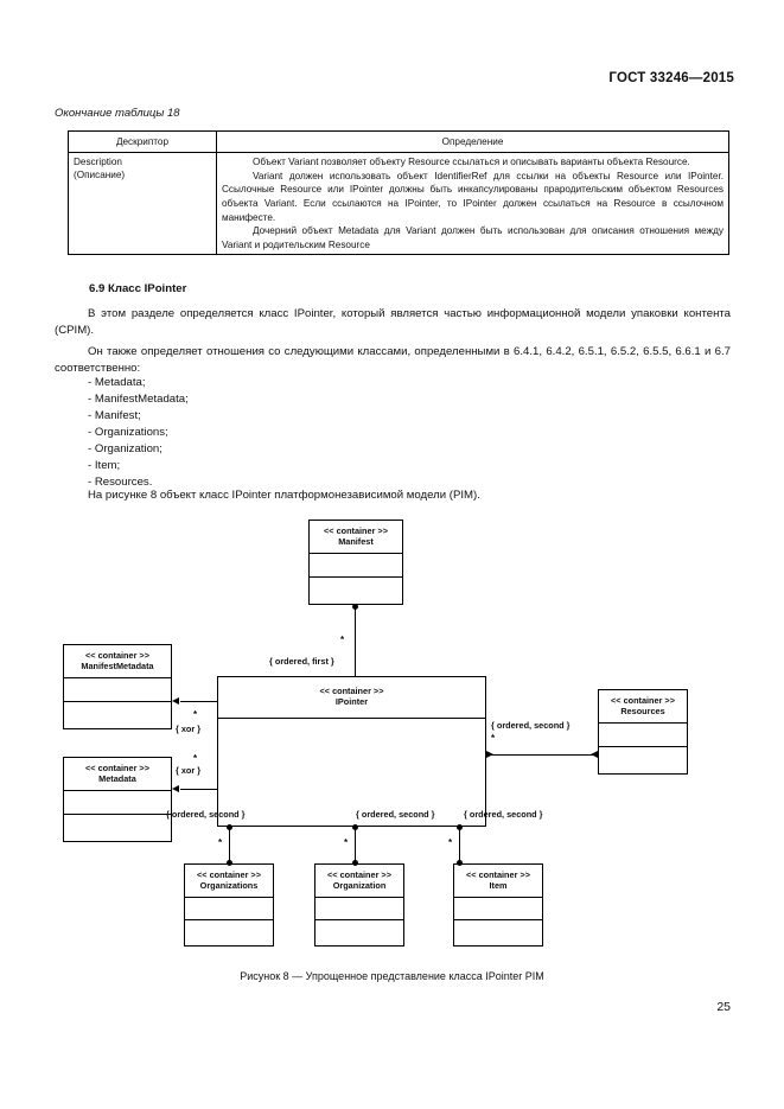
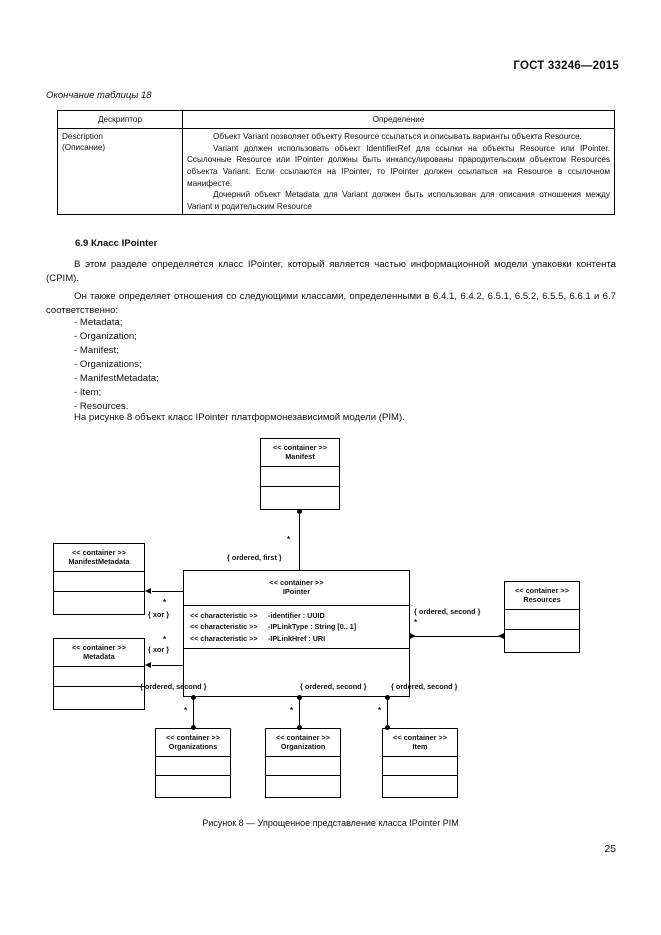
  ГОСТ 33246—2015
  Окончание таблицы 18
  Дескриптор	Определение
  Description (Описание)	Объект Variant позволяет объекту Resource ссылаться и описывать варианты объекта Resource. Variant должен использовать объект IdentifierRef для ссылки на объекты Resource или IPointer. Ссылочные Resource или IPointer должны быть инкапсулированы прародительским объектом Resources объекта Variant. Если ссылаются на IPointer, то IPointer должен ссылаться на Resource в ссылочном манифесте. Дочерний объект Metadata для Variant должен быть использован для описания отношения между Variant и родительским Resource
  6.9 Класс IPointer
  В этом разделе определяется класс IPointer, который является частью информационной модели упаковки контента (CPIM).
  Он также определяет отношения со следующими классами, определенными в 6.4.1, 6.4.2, 6.5.1, 6.5.2, 6.5.5, 6.6.1 и 6.7 соответственно:
  - Metadata;
- - ManifestMetadata;
+ - Organization;
  - Manifest;
  - Organizations;
- - Organization;
+ - ManifestMetadata;
  - Item;
  - Resources.
  На рисунке 8 объект класс IPointer платформонезависимой модели (PIM).
  << container >>
  Manifest
  << container >>
  ManifestMetadata
  << container >>
  Metadata
  << container >>
  IPointer
+ << characteristic >> -identifier : UUID
+ << characteristic >> -IPLinkType : String [0.. 1]
+ << characteristic >> -IPLinkHref : URI
  << container >>
  Resources
  << container >>
  Organizations
  << container >>
  Organization
  << container >>
  Item
  *
  { ordered, first }
  *
  { xor }
  *
  { xor }
  *
  { ordered, second }
  *
  { ordered, second }
  *
  { ordered, second }
  *
  { ordered, second }
  Рисунок 8 — Упрощенное представление класса IPointer PIM
  25
